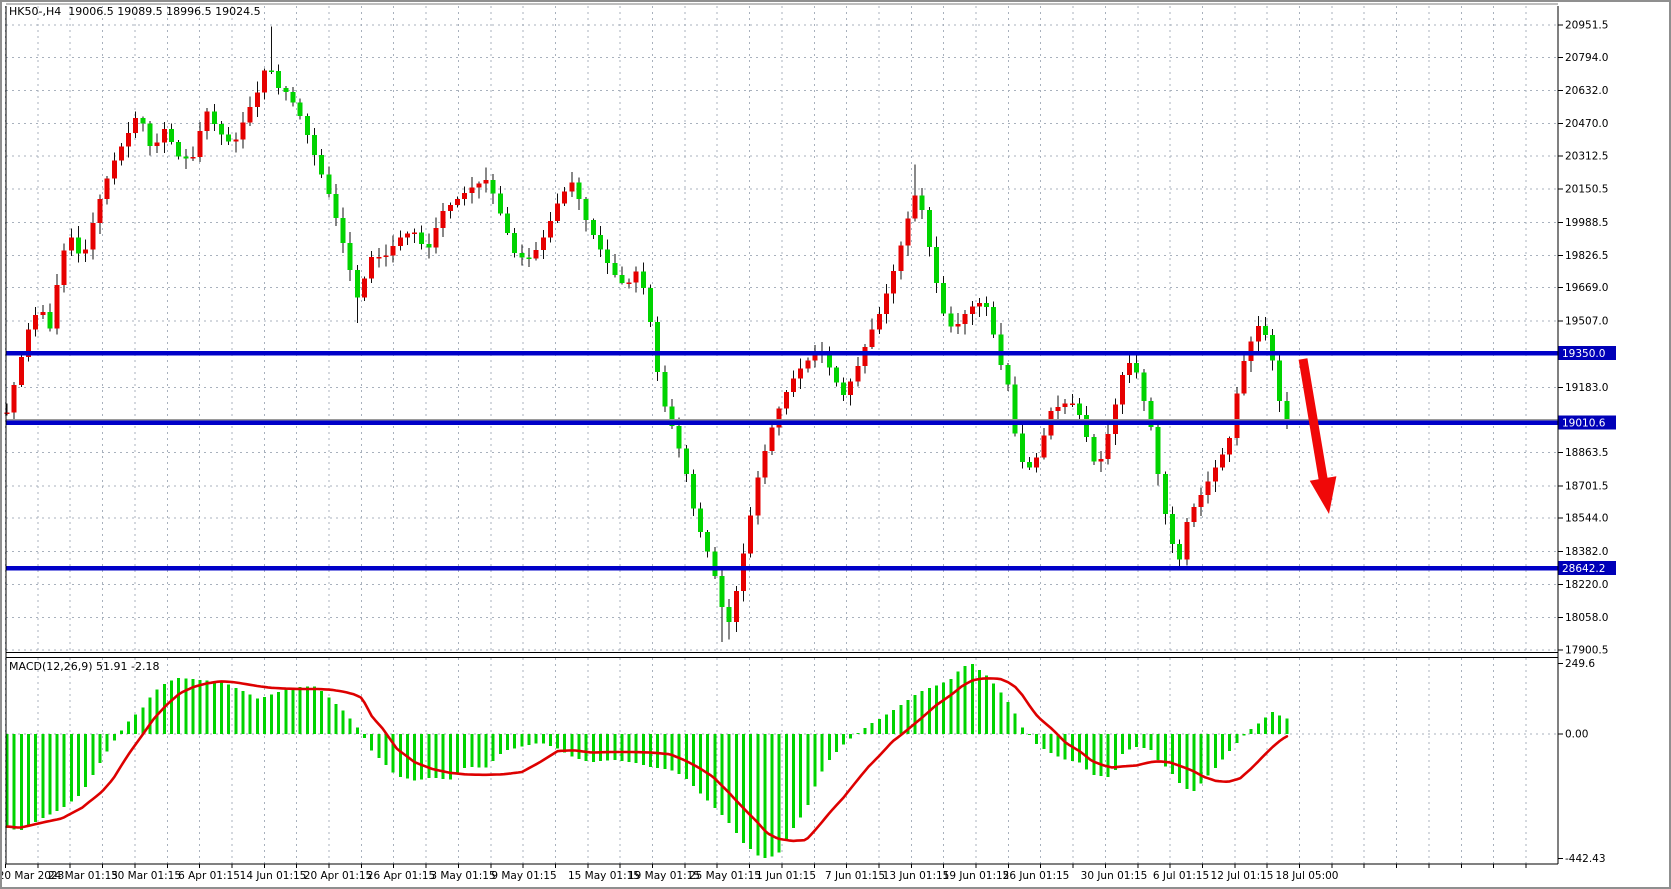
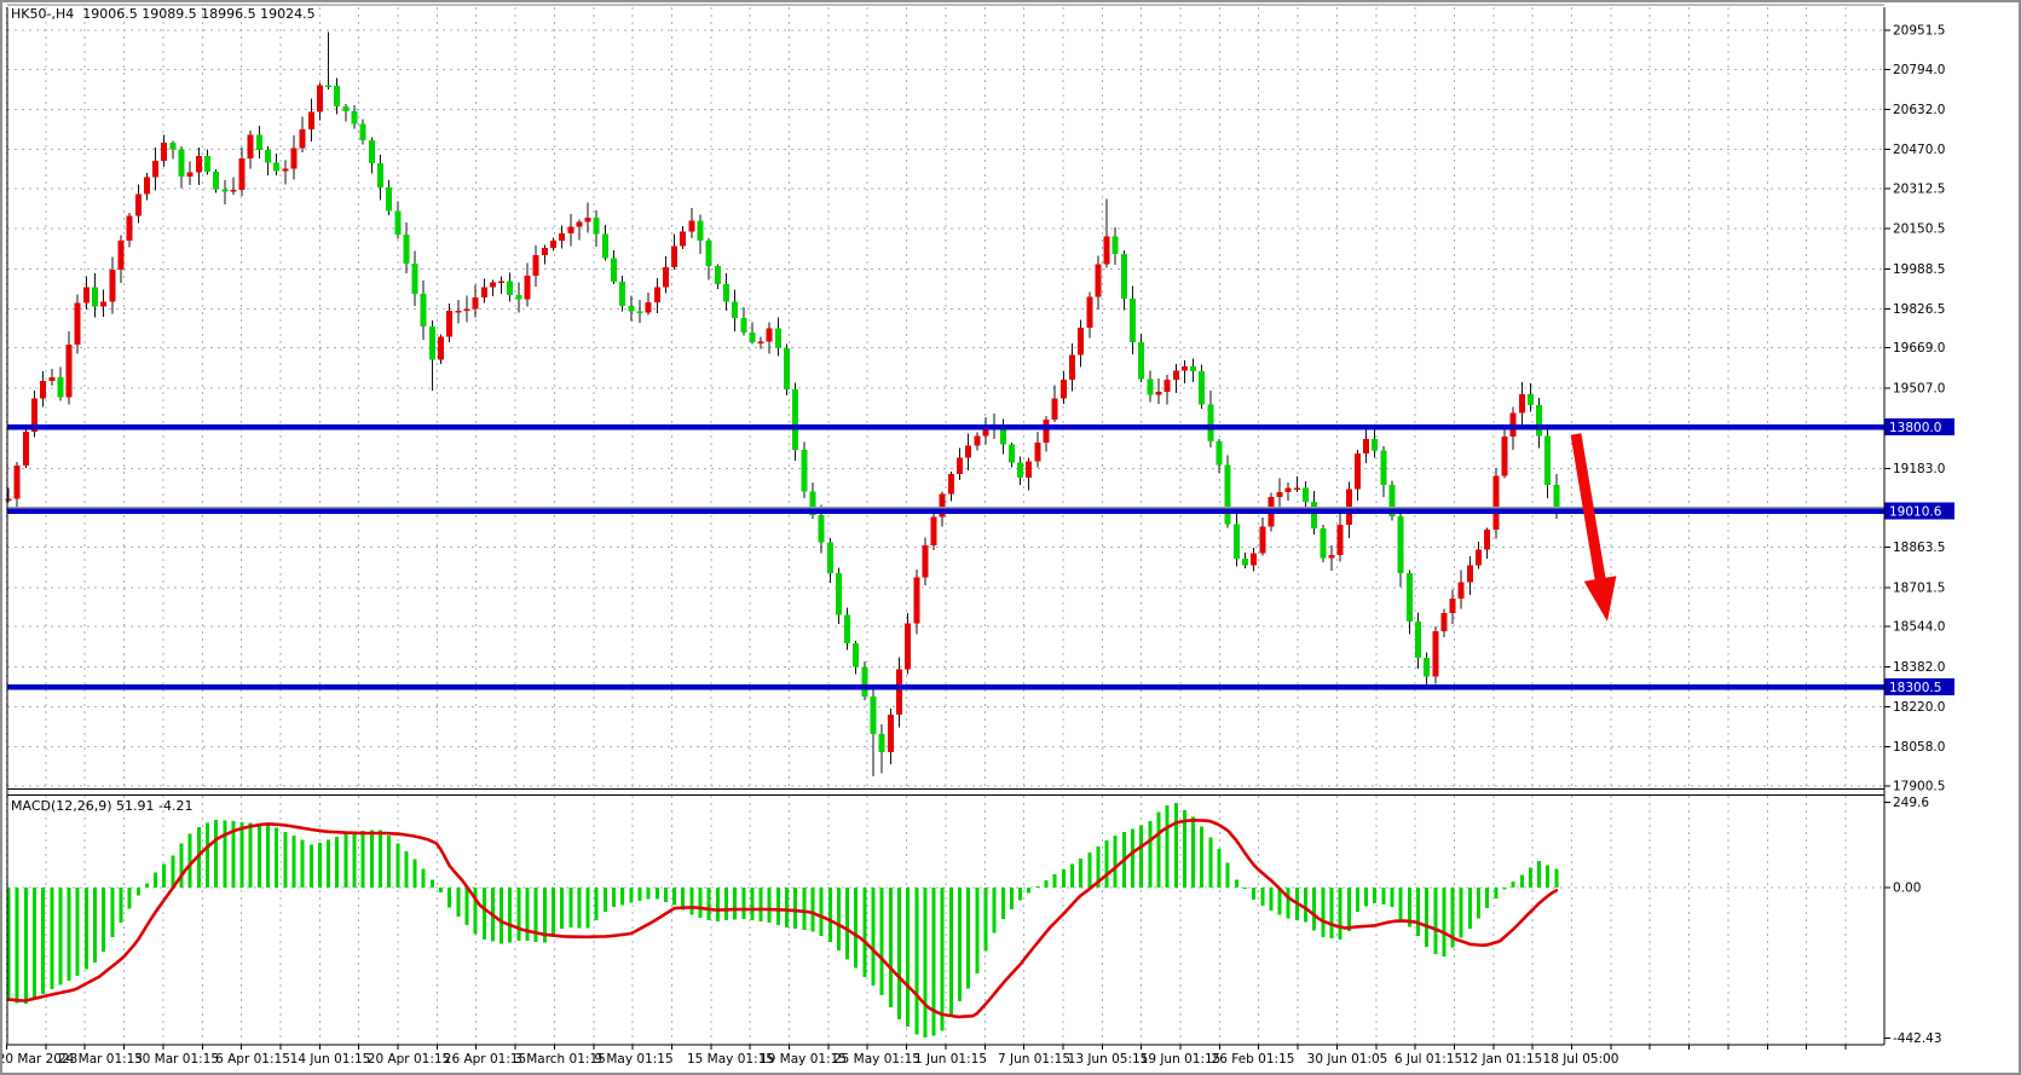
- 19350.0
+ 13800.0
  19010.6
- 28642.2
+ 18300.5
  20951.5
  20794.0
  20632.0
  20470.0
  20312.5
  20150.5
  19988.5
  19826.5
  19669.0
  19507.0
  19183.0
  18863.5
  18701.5
  18544.0
  18382.0
  18220.0
  18058.0
  17900.5
  249.6
  0.00
  -442.43
  20 Mar 2023
  24 Mar 01:15
  30 Mar 01:15
  6 Apr 01:15
  14 Jun 01:15
  20 Apr 01:15
  26 Apr 01:15
- 3 May 01:15
+ 3 March 01:15
  9 May 01:15
  15 May 01:15
  19 May 01:15
  25 May 01:15
  1 Jun 01:15
  7 Jun 01:15
- 13 Jun 01:15
+ 13 Jun 05:15
  19 Jun 01:15
- 26 Jun 01:15
+ 26 Feb 01:15
- 30 Jun 01:15
+ 30 Jun 01:05
  6 Jul 01:15
- 12 Jul 01:15
+ 12 Jan 01:15
  18 Jul 05:00
  HK50-,H4 19006.5 19089.5 18996.5 19024.5
- MACD(12,26,9) 51.91 -2.18
+ MACD(12,26,9) 51.91 -4.21
